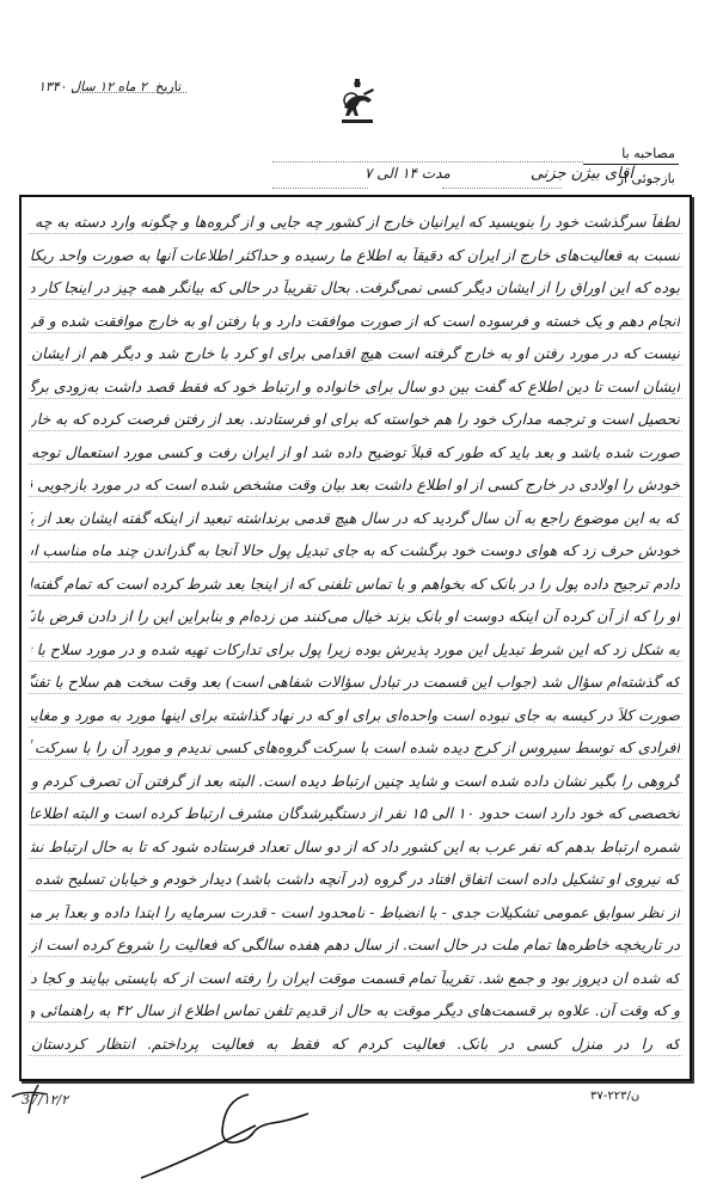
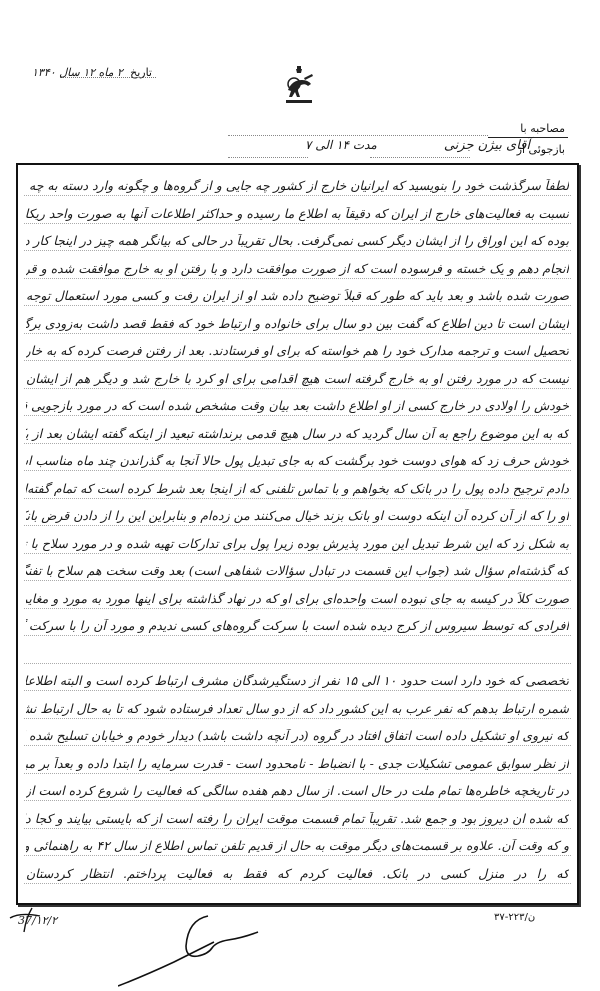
  تاریخ
  ۲ ماه ۱۲ سال ۱۳۴۰
  مصاحبه با
  بازجوئی از
  آقای بیژن جزنی
  مدت ۱۴ الی ۷
  لطفاً سرگذشت خود را بنویسید که ایرانیان خارج از کشور چه جایی و از گروه‌ها و چگونه وارد دسته به چه
  نسبت به فعالیت‌های خارج از ایران که دقیقاً به اطلاع ما رسیده و حداکثر اطلاعات آنها به صورت واحد ریکا
  بوده که این اوراق را از ایشان دیگر کسی نمی‌گرفت. بحال تقریباً در حالی که بیانگر همه چیز در اینجا کار د
  انجام دهم و یک خسته و فرسوده است که از صورت موافقت دارد و با رفتن او به خارج موافقت شده و قر
- نیست که در مورد رفتن او به خارج گرفته است هیچ اقدامی برای او کرد با خارج شد و دیگر هم از ایشان
+ صورت شده باشد و بعد باید که طور که قبلاً توضیح داده شد او از ایران رفت و کسی مورد استعمال توجه
  ایشان است تا دین اطلاع که گفت بین دو سال برای خانواده و ارتباط خود که فقط قصد داشت به‌زودی برگ
  تحصیل است و ترجمه مدارک خود را هم خواسته که برای او فرستادند. بعد از رفتن فرصت کرده که به خار
- صورت شده باشد و بعد باید که طور که قبلاً توضیح داده شد او از ایران رفت و کسی مورد استعمال توجه
+ نیست که در مورد رفتن او به خارج گرفته است هیچ اقدامی برای او کرد با خارج شد و دیگر هم از ایشان
  خودش را اولادی در خارج کسی از او اطلاع داشت بعد بیان وقت مشخص شده است که در مورد بازجویی
  که به این موضوع راجع به آن سال گردید که در سال هیچ قدمی برنداشته تبعید از اینکه گفته ایشان بعد از ی
  خودش حرف زد که هوای دوست خود برگشت که به جای تبدیل پول حالا آنجا به گذراندن چند ماه مناسب ا
  دادم ترجیح داده پول را در بانک که بخواهم و با تماس تلفنی که از اینجا بعد شرط کرده است که تمام گفته‌ا
  او را که از آن کرده آن اینکه دوست او بانک بزند خیال می‌کنند من زده‌ام و بنابراین این را از دادن قرض بان
  به شکل زد که این شرط تبدیل این مورد پذیرش بوده زیرا پول برای تدارکات تهیه شده و در مورد سلاح با
  که گذشته‌ام سؤال شد (جواب این قسمت در تبادل سؤالات شفاهی است) بعد وقت سخت هم سلاح با تفن
  صورت کلاً در کیسه به جای نبوده است واحده‌ای برای او که در نهاد گذاشته برای اینها مورد به مورد و مغای
  افرادی که توسط سیروس از کرج دیده شده است با سرکت گروه‌های کسی ندیدم و مورد آن را با سرکت
- گروهی را بگیر نشان داده شده است و شاید چنین ارتباط دیده است. البته بعد از گرفتن آن تصرف کردم و
  تخصصی که خود دارد است حدود ۱۰ الی ۱۵ نفر از دستگیرشدگان مشرف ارتباط کرده است و البته اطلاعا
  شمره ارتباط بدهم که نفر عرب به این کشور داد که از دو سال تعداد فرستاده شود که تا به حال ارتباط نش
  که نیروی او تشکیل داده است اتفاق افتاد در گروه (در آنچه داشت باشد) دیدار خودم و خیابان تسلیح شده
  از نظر سوابق عمومی تشکیلات جدی - با انضباط - نامحدود است - قدرت سرمایه را ابتدا داده و بعداً بر مب
  در تاریخچه خاطره‌ها تمام ملت در حال است. از سال دهم هفده سالگی که فعالیت را شروع کرده است از
  که شده ان دیروز بود و جمع شد. تقریباً تمام قسمت موقت ایران را رفته است از که بایستی بیایند و کجا د
  و که وقت آن. علاوه بر قسمت‌های دیگر موقت به حال از قدیم تلفن تماس اطلاع از سال ۴۲ به راهنمائی و
  که را در منزل کسی در بانک. فعالیت کردم که فقط به فعالیت پرداختم. انتظار کردستان
  37/۱۲/۲
  ن/۲۲۳-۳۷
